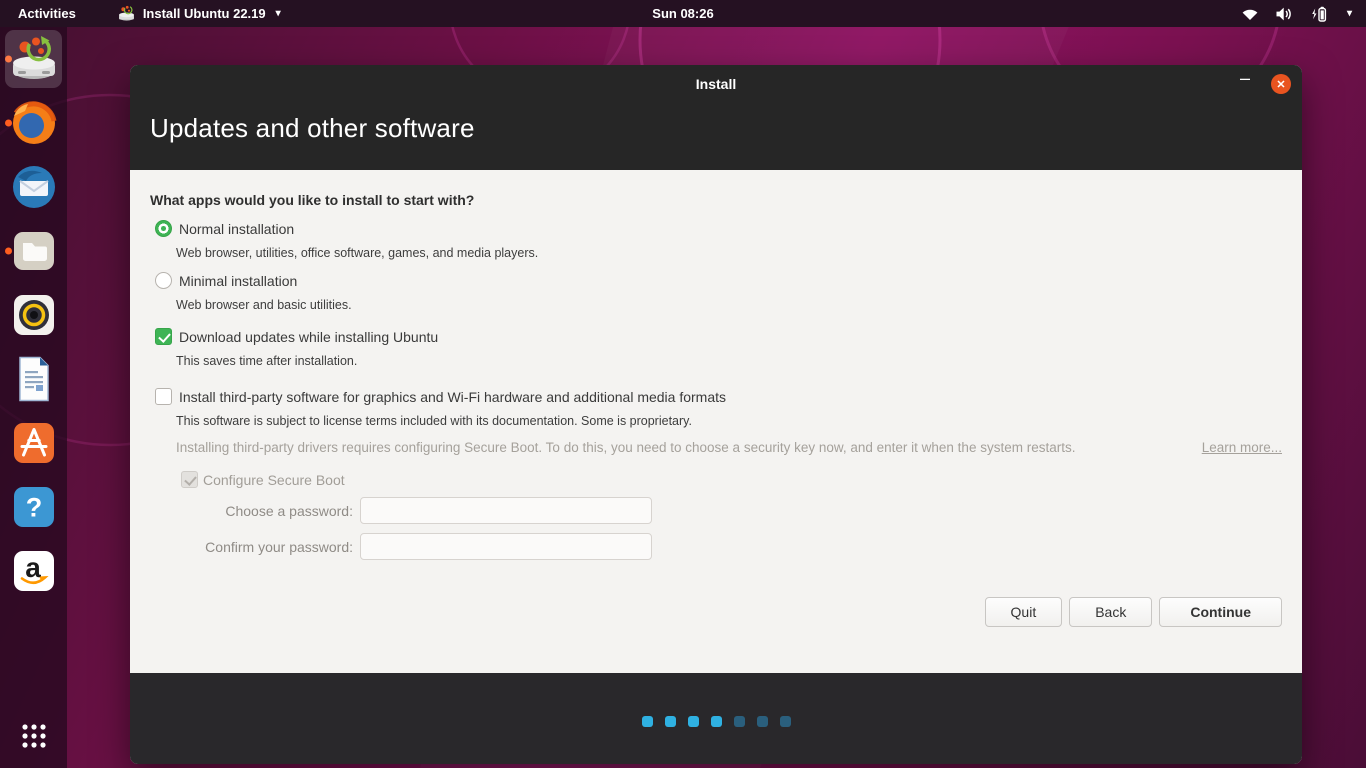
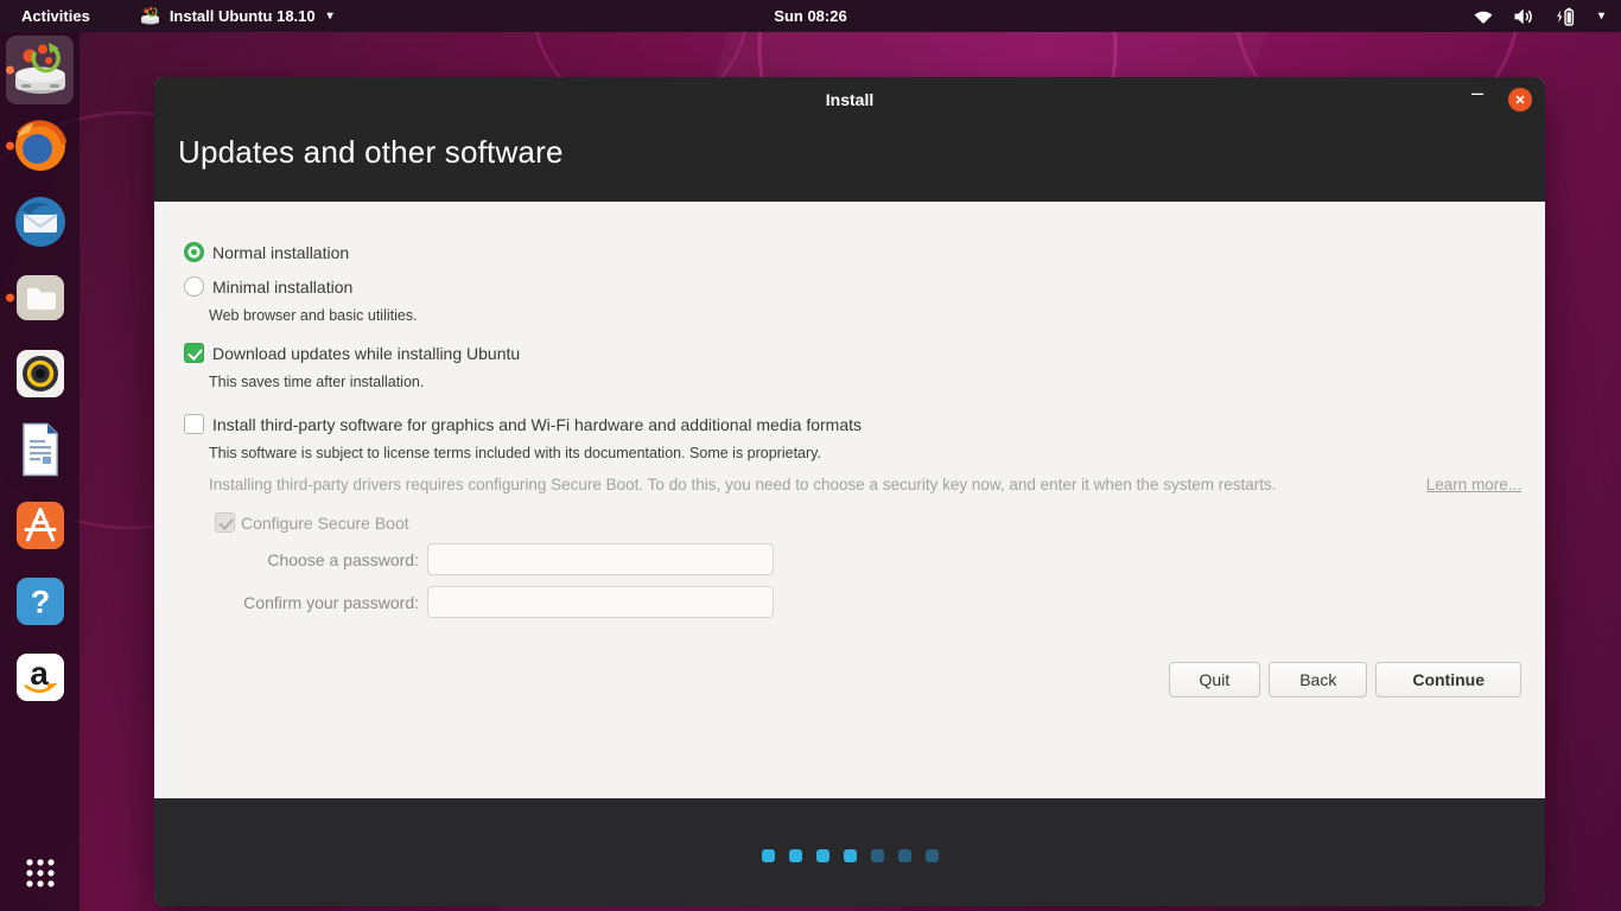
  Activities
- Install Ubuntu 22.19
+ Install Ubuntu 18.10
  ▾
  Sun 08:26
  ▾
  ?
  a
  Install
  –
  ✕
  Updates and other software
- What apps would you like to install to start with?
  Normal installation
- Web browser, utilities, office software, games, and media players.
  Minimal installation
  Web browser and basic utilities.
  Download updates while installing Ubuntu
  This saves time after installation.
  Install third-party software for graphics and Wi-Fi hardware and additional media formats
  This software is subject to license terms included with its documentation. Some is proprietary.
  Installing third-party drivers requires configuring Secure Boot. To do this, you need to choose a security key now, and enter it when the system restarts.
  Learn more...
  Configure Secure Boot
  Choose a password:
  Confirm your password:
  Quit
  Back
  Continue
